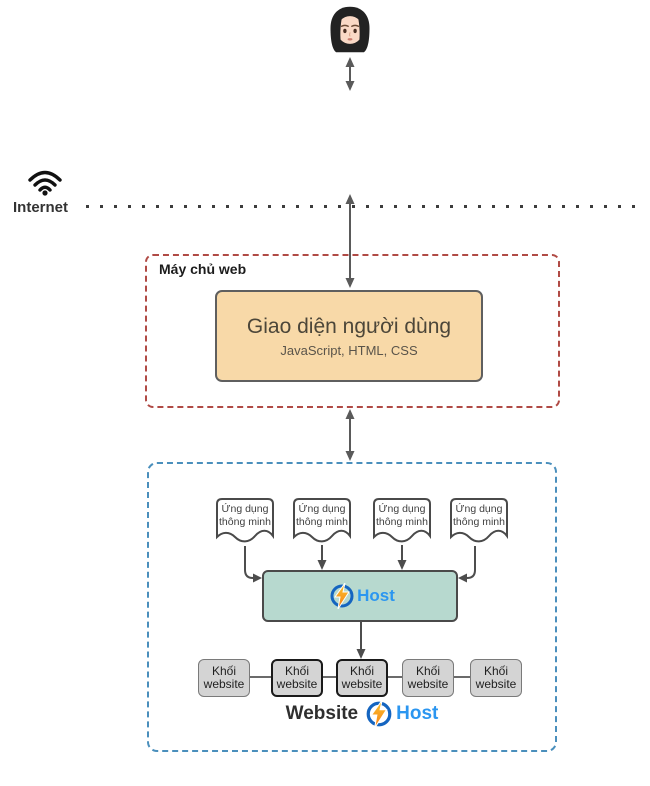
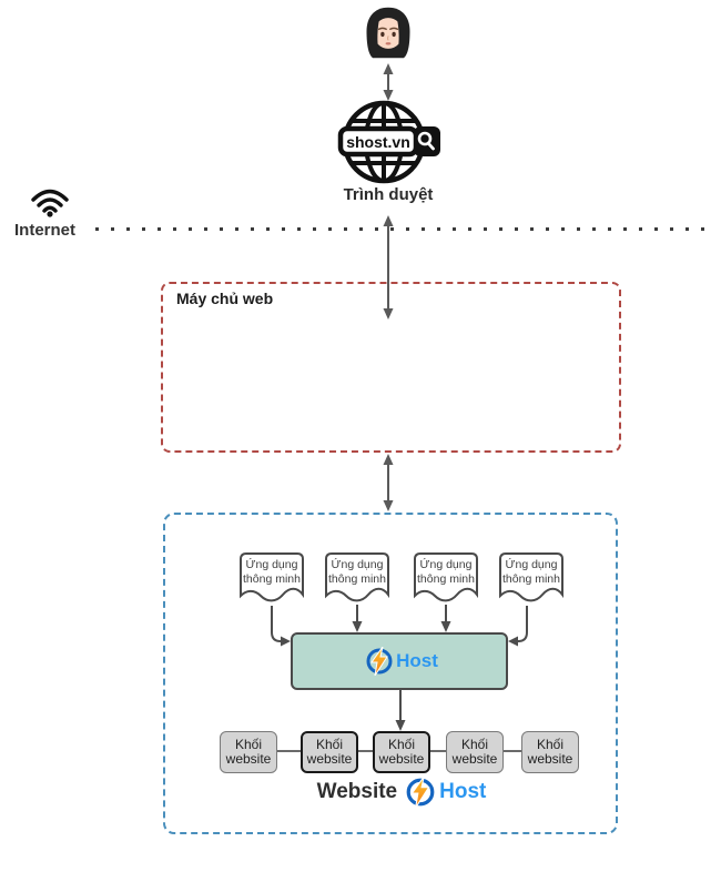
+ shost.vn
+ Trình duyệt
  Internet
  Máy chủ web
- Giao diện người dùng
- JavaScript, HTML, CSS
  Ứng dụng thông minh
  Ứng dụng thông minh
  Ứng dụng thông minh
  Ứng dụng thông minh
  Host
  Khối website
  Khối website
  Khối website
  Khối website
  Khối website
  Website
  Host
